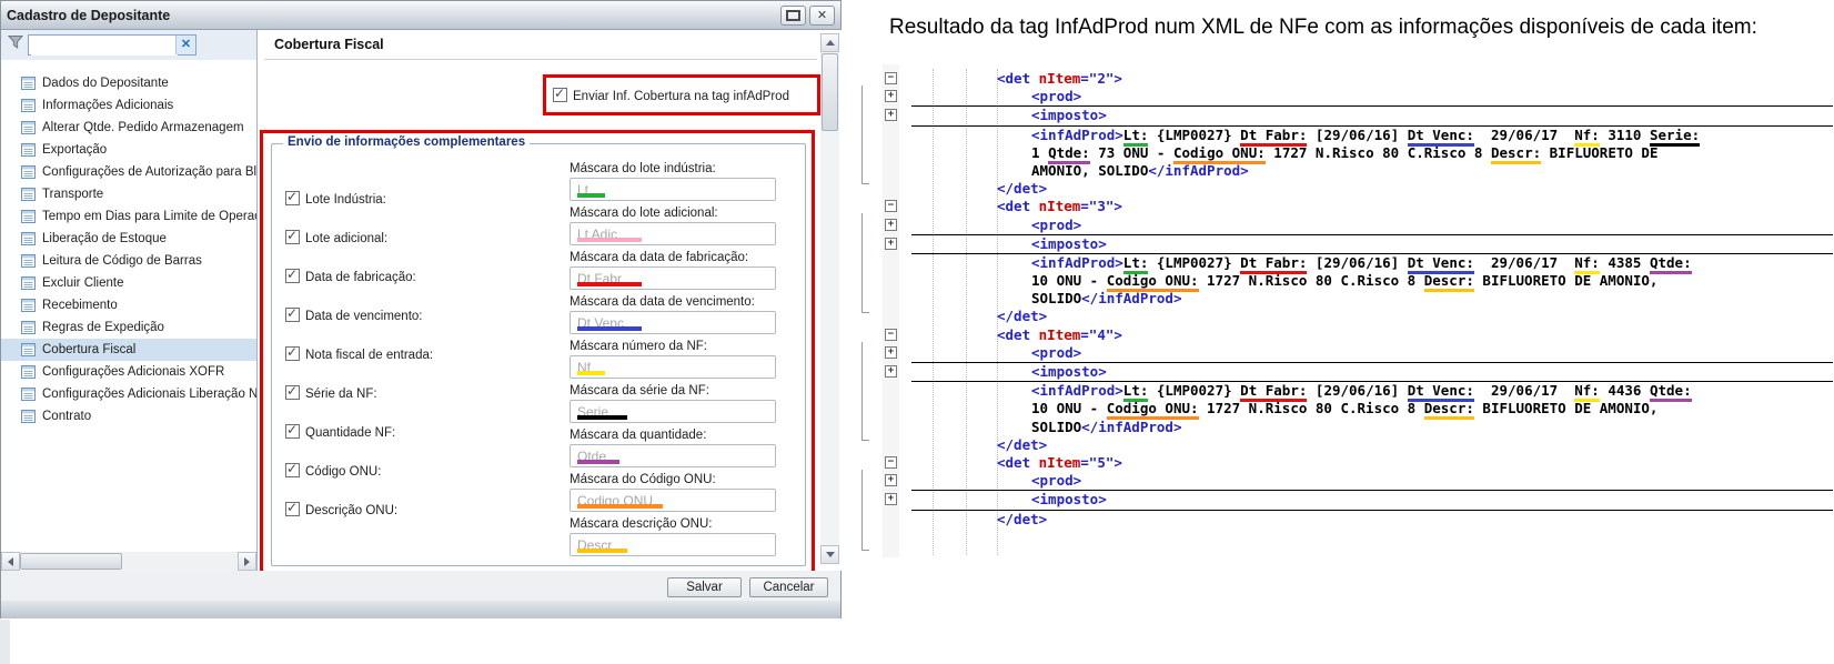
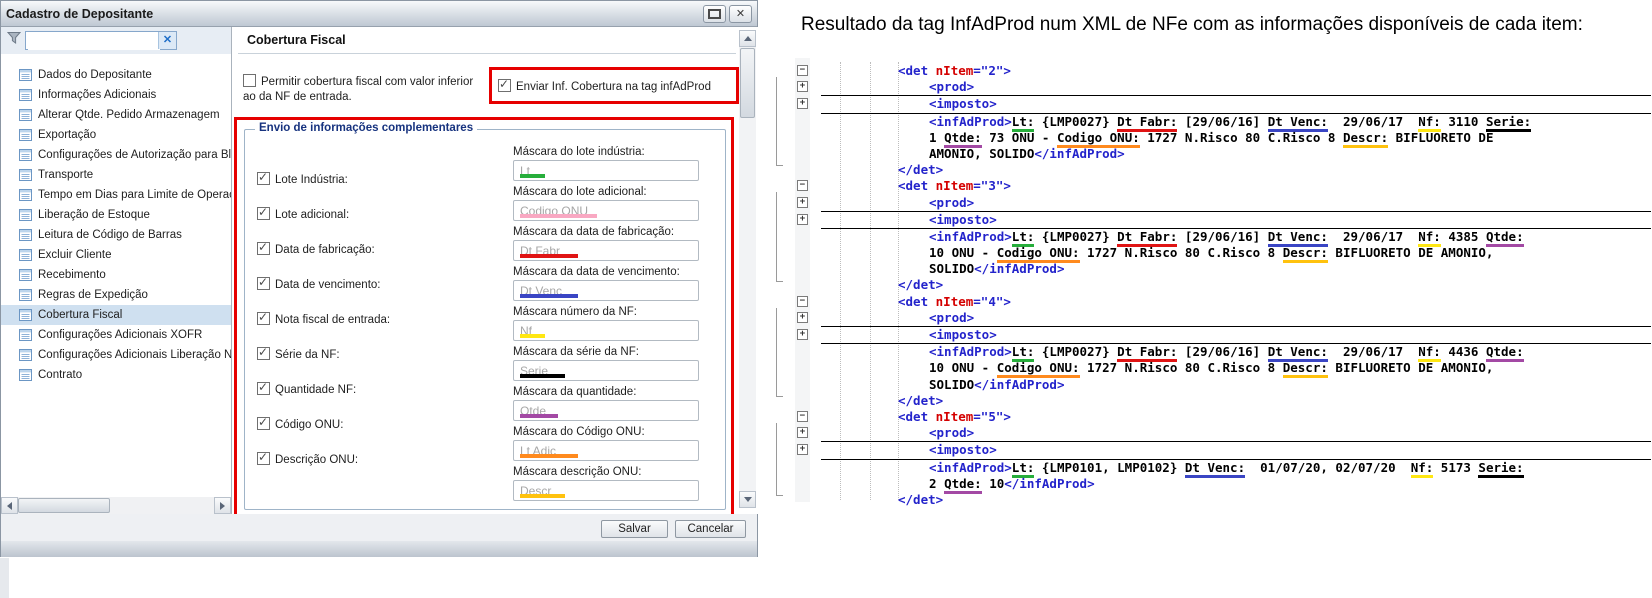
  Cadastro de Depositante
  ✕
  ✕
  Dados do Depositante
  Informações Adicionais
  Alterar Qtde. Pedido Armazenagem
  Exportação
  Configurações de Autorização para Bl
  Transporte
  Tempo em Dias para Limite de Opera
  Liberação de Estoque
  Leitura de Código de Barras
  Excluir Cliente
  Recebimento
  Regras de Expedição
  Cobertura Fiscal
  Configurações Adicionais XOFR
  Configurações Adicionais Liberação N
  Contrato
  Cobertura Fiscal
+ Permitir cobertura fiscal com valor inferior ao da NF de entrada.
  ✓
  Enviar Inf. Cobertura na tag infAdProd
  Envio de informações complementares
  ✓
  Lote Indústria:
  ✓
  Lote adicional:
  ✓
  Data de fabricação:
  ✓
  Data de vencimento:
  ✓
  Nota fiscal de entrada:
  ✓
  Série da NF:
  ✓
  Quantidade NF:
  ✓
  Código ONU:
  ✓
  Descrição ONU:
  Máscara do lote indústria:
  Lt
  Máscara do lote adicional:
- Lt Adic
+ Codigo ONU
  Máscara da data de fabricação:
  Dt Fabr
  Máscara da data de vencimento:
  Dt Venc
  Máscara número da NF:
  Nf
  Máscara da série da NF:
  Serie
  Máscara da quantidade:
  Qtde
  Máscara do Código ONU:
- Codigo ONU
+ Lt Adic
  Máscara descrição ONU:
  Descr
  Salvar
  Cancelar
  Resultado da tag InfAdProd num XML de NFe com as informações disponíveis de cada item:
  −
  <det nItem="2">
  +
  <prod>
  +
  <imposto>
  <infAdProd>Lt: {LMP0027} Dt Fabr: [29/06/16] Dt Venc: 29/06/17 Nf: 3110 Serie:
  1 Qtde: 73 ONU - Codigo ONU: 1727 N.Risco 80 C.Risco 8 Descr: BIFLUORETO DE
  AMONIO, SOLIDO</infAdProd>
  </det>
  −
  <det nItem="3">
  +
  <prod>
  +
  <imposto>
  <infAdProd>Lt: {LMP0027} Dt Fabr: [29/06/16] Dt Venc: 29/06/17 Nf: 4385 Qtde:
  10 ONU - Codigo ONU: 1727 N.Risco 80 C.Risco 8 Descr: BIFLUORETO DE AMONIO,
  SOLIDO</infAdProd>
  </det>
  −
  <det nItem="4">
  +
  <prod>
  +
  <imposto>
  <infAdProd>Lt: {LMP0027} Dt Fabr: [29/06/16] Dt Venc: 29/06/17 Nf: 4436 Qtde:
  10 ONU - Codigo ONU: 1727 N.Risco 80 C.Risco 8 Descr: BIFLUORETO DE AMONIO,
  SOLIDO</infAdProd>
  </det>
  −
  <det nItem="5">
  +
  <prod>
  +
  <imposto>
+ <infAdProd>Lt: {LMP0101, LMP0102} Dt Venc: 01/07/20, 02/07/20 Nf: 5173 Serie:
+ 2 Qtde: 10</infAdProd>
  </det>
